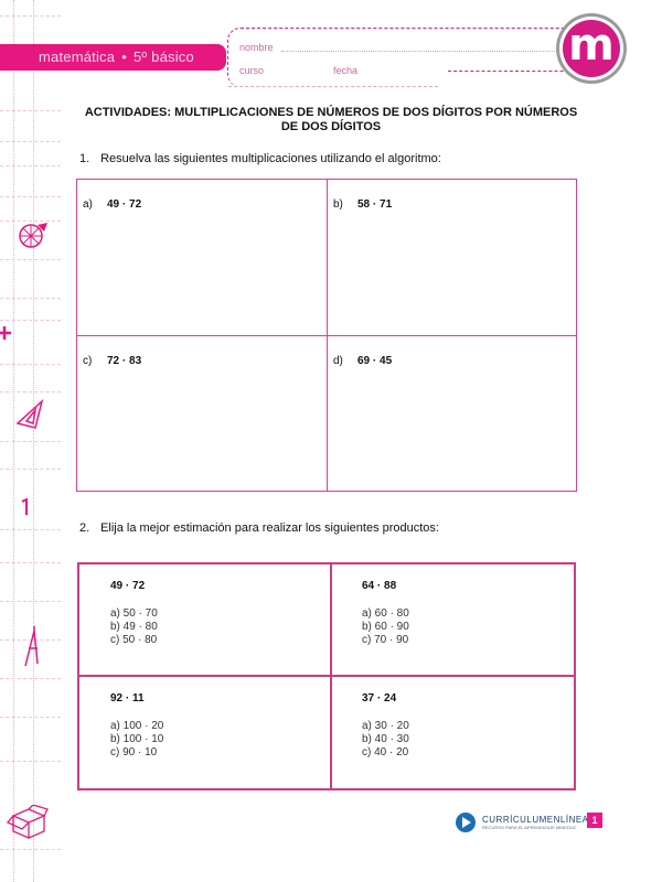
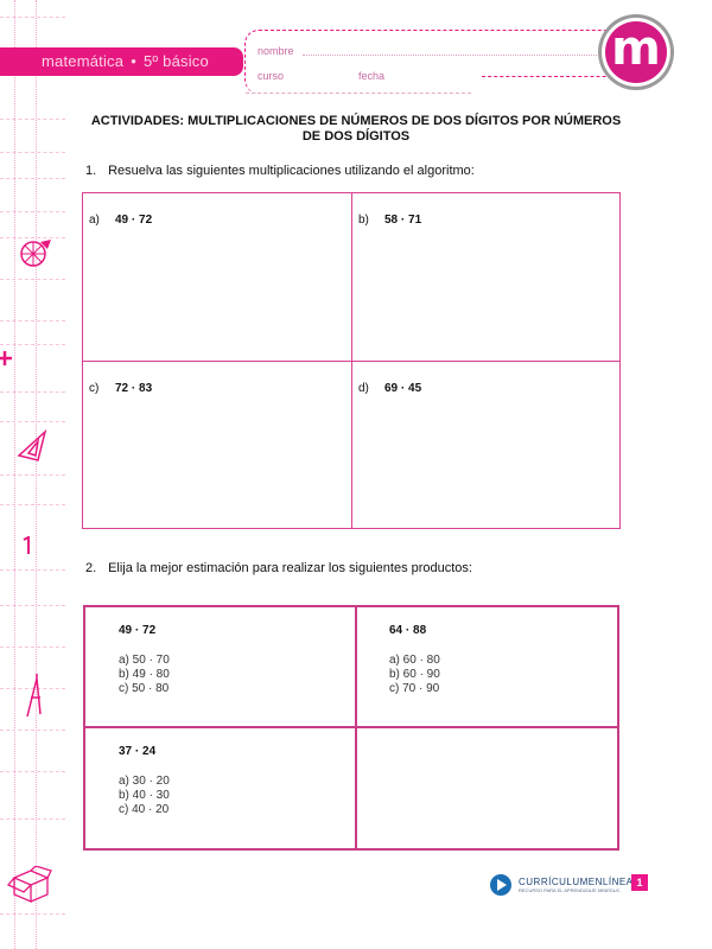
  matemática • 5º básico
  nombre
  curso
  fecha
  m
  ACTIVIDADES: MULTIPLICACIONES DE NÚMEROS DE DOS DÍGITOS POR NÚMEROS DE DOS DÍGITOS
  1. Resuelva las siguientes multiplicaciones utilizando el algoritmo:
  a) 49 · 72
  b) 58 · 71
  c) 72 · 83
  d) 69 · 45
  2. Elija la mejor estimación para realizar los siguientes productos:
  49 · 72
  a) 50 · 70
  b) 49 · 80
  c) 50 · 80
  64 · 88
  a) 60 · 80
  b) 60 · 90
  c) 70 · 90
- 92 · 11
- a) 100 · 20
- b) 100 · 10
- c) 90 · 10
  37 · 24
  a) 30 · 20
  b) 40 · 30
  c) 40 · 20
  CURRÍCULUMENLÍNEA
  1
